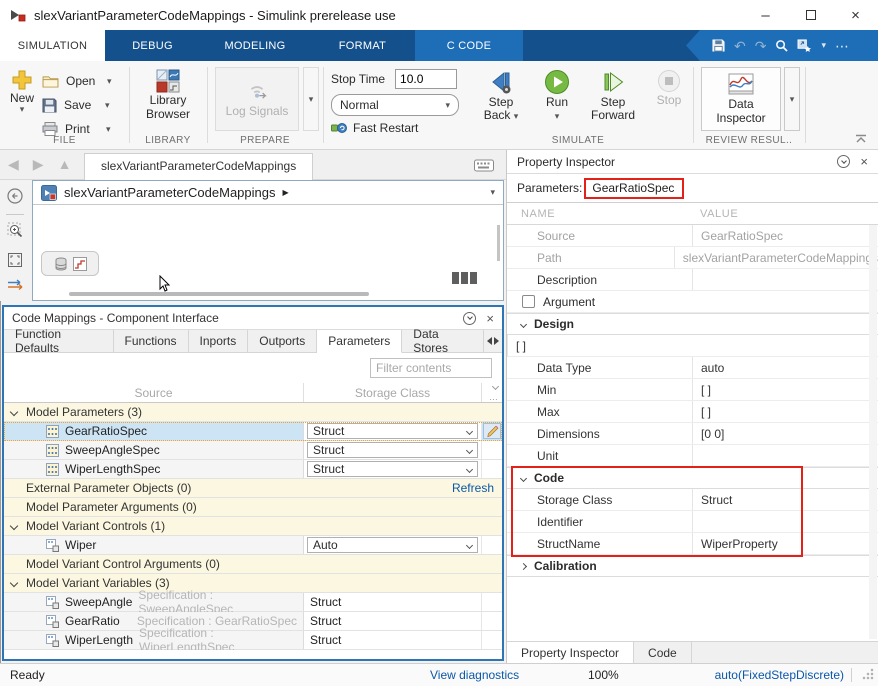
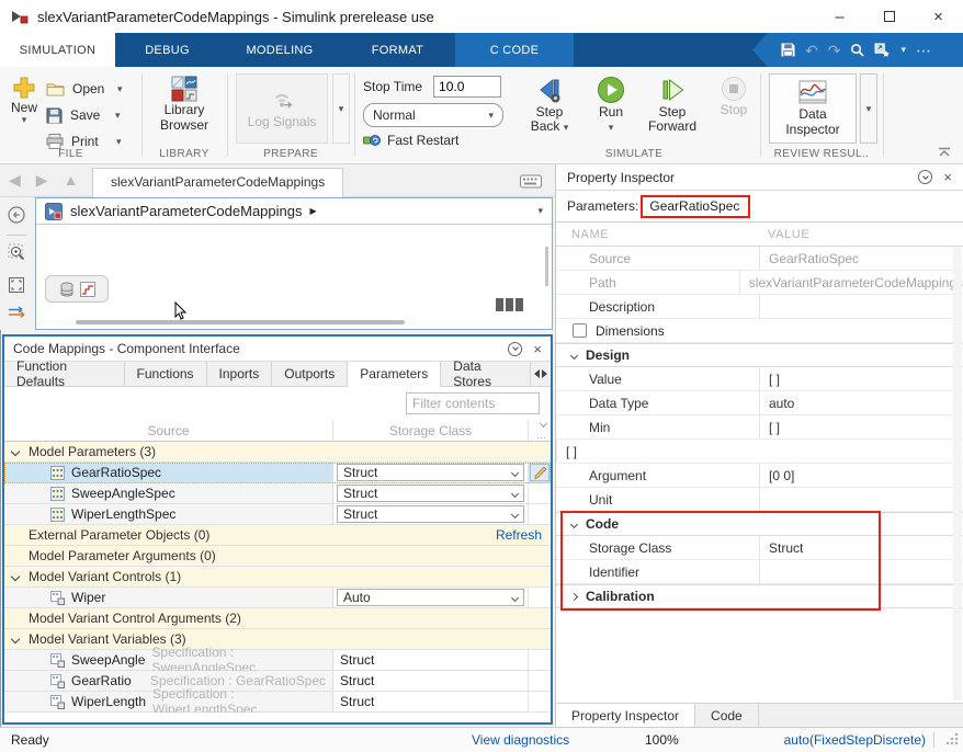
  slexVariantParameterCodeMappings - Simulink prerelease use
  –
  ×
  SIMULATION
  DEBUG
  MODELING
  FORMAT
  C CODE
  ↶
  ↷
  ▾
  ⋯
  New
  ▾
  Open
  ▾
  Save
  ▾
  Print
  ▾
  FILE
  Library Browser
  LIBRARY
  Log Signals
  ▾
  PREPARE
  Stop Time
  10.0
  Normal
  ▾
  Fast Restart
  Step
  Back ▾
  Run
  ▾
  Step
  Forward
  Stop
  SIMULATE
  Data
  Inspector
  ▾
  REVIEW RESUL..
  ◀
  ▶
  ▲
  slexVariantParameterCodeMappings
  slexVariantParameterCodeMappings
  ▶
  ▾
  Code Mappings - Component Interface
  ×
  Function Defaults
  Functions
  Inports
  Outports
  Parameters
  Data Stores
  Filter contents
  Source
  Storage Class
  …
  Model Parameters (3)
  GearRatioSpec
  Struct
  SweepAngleSpec
  Struct
  WiperLengthSpec
  Struct
  External Parameter Objects (0)
  Refresh
  Model Parameter Arguments (0)
  Model Variant Controls (1)
  Wiper
  Auto
- Model Variant Control Arguments (0)
+ Model Variant Control Arguments (2)
  Model Variant Variables (3)
  SweepAngle
  Specification : SweepAngleSpec
  Struct
  GearRatio
  Specification : GearRatioSpec
  Struct
  WiperLength
  Specification : WiperLengthSpec
  Struct
  Property Inspector
  ×
  Parameters:
  GearRatioSpec
  NAME
  VALUE
  Source
  GearRatioSpec
  Path
  slexVariantParameterCodeMappin
  Description
- Argument
+ Dimensions
  Design
+ Value
  [ ]
  Data Type
  auto
  Min
  [ ]
- Max
  [ ]
- Dimensions
+ Argument
  [0 0]
  Unit
  Code
  Storage Class
  Struct
  Identifier
- StructName
- WiperProperty
  Calibration
  Property Inspector
  Code
  Ready
  View diagnostics
  100%
  auto(FixedStepDiscrete)
